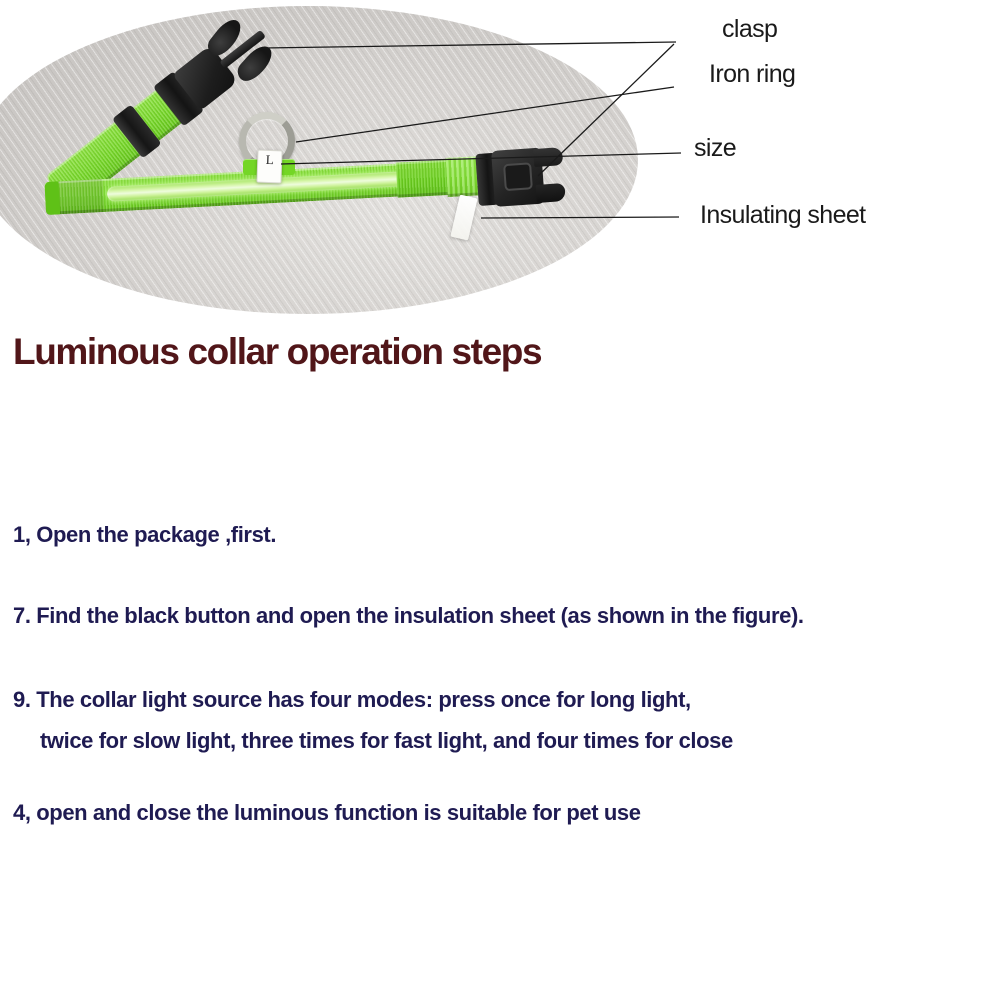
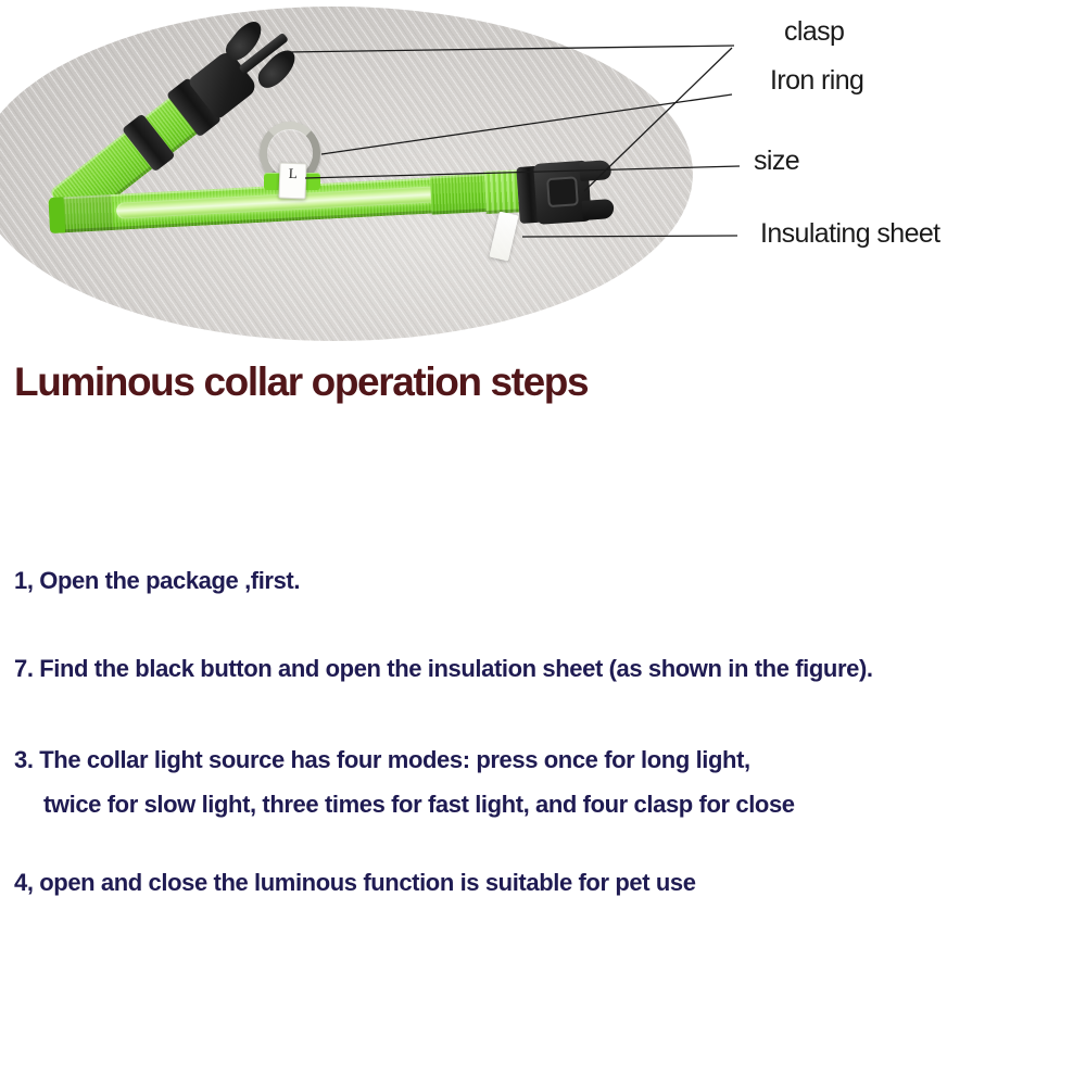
  clasp
  Iron ring
  size
  Insulating sheet
  Luminous collar operation steps
  1, Open the package ,first.
  7. Find the black button and open the insulation sheet (as shown in the figure).
- 9. The collar light source has four modes: press once for long light,
+ 3. The collar light source has four modes: press once for long light,
- twice for slow light, three times for fast light, and four times for close
+ twice for slow light, three times for fast light, and four clasp for close
  4, open and close the luminous function is suitable for pet use
